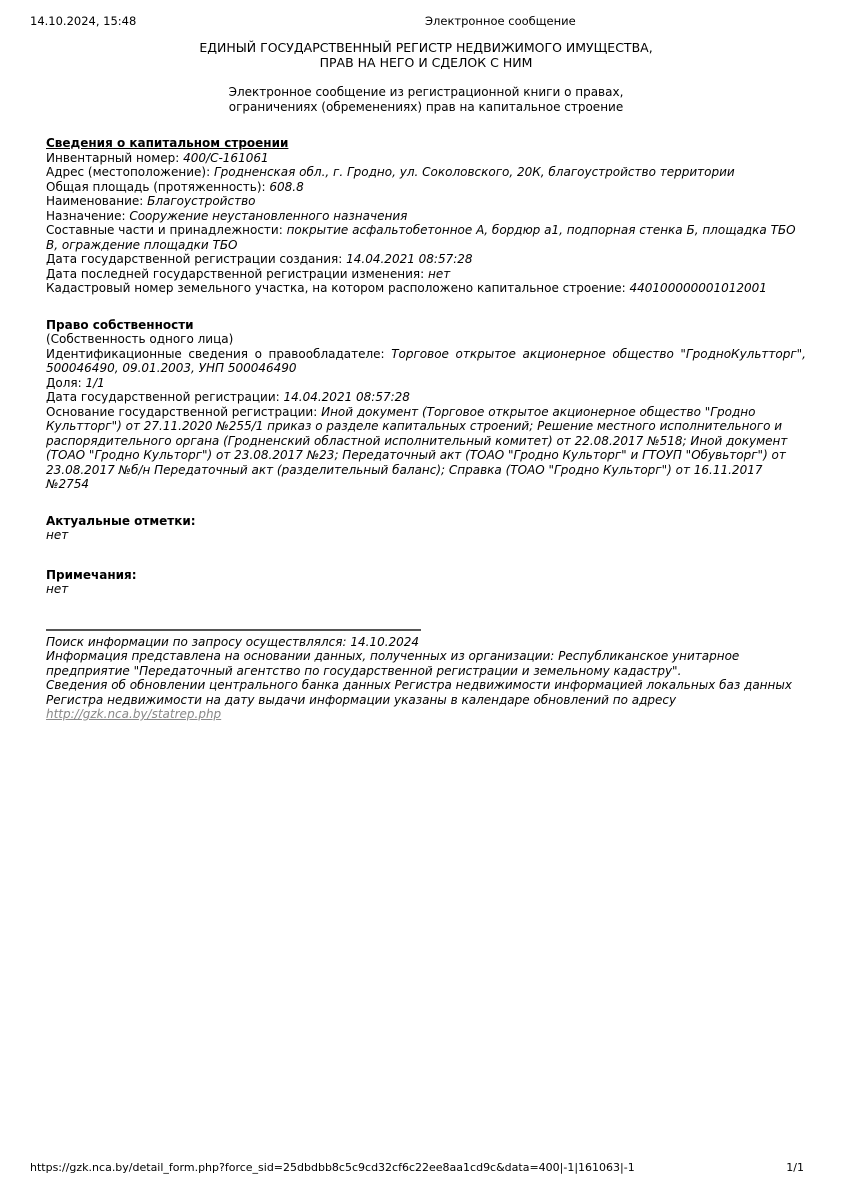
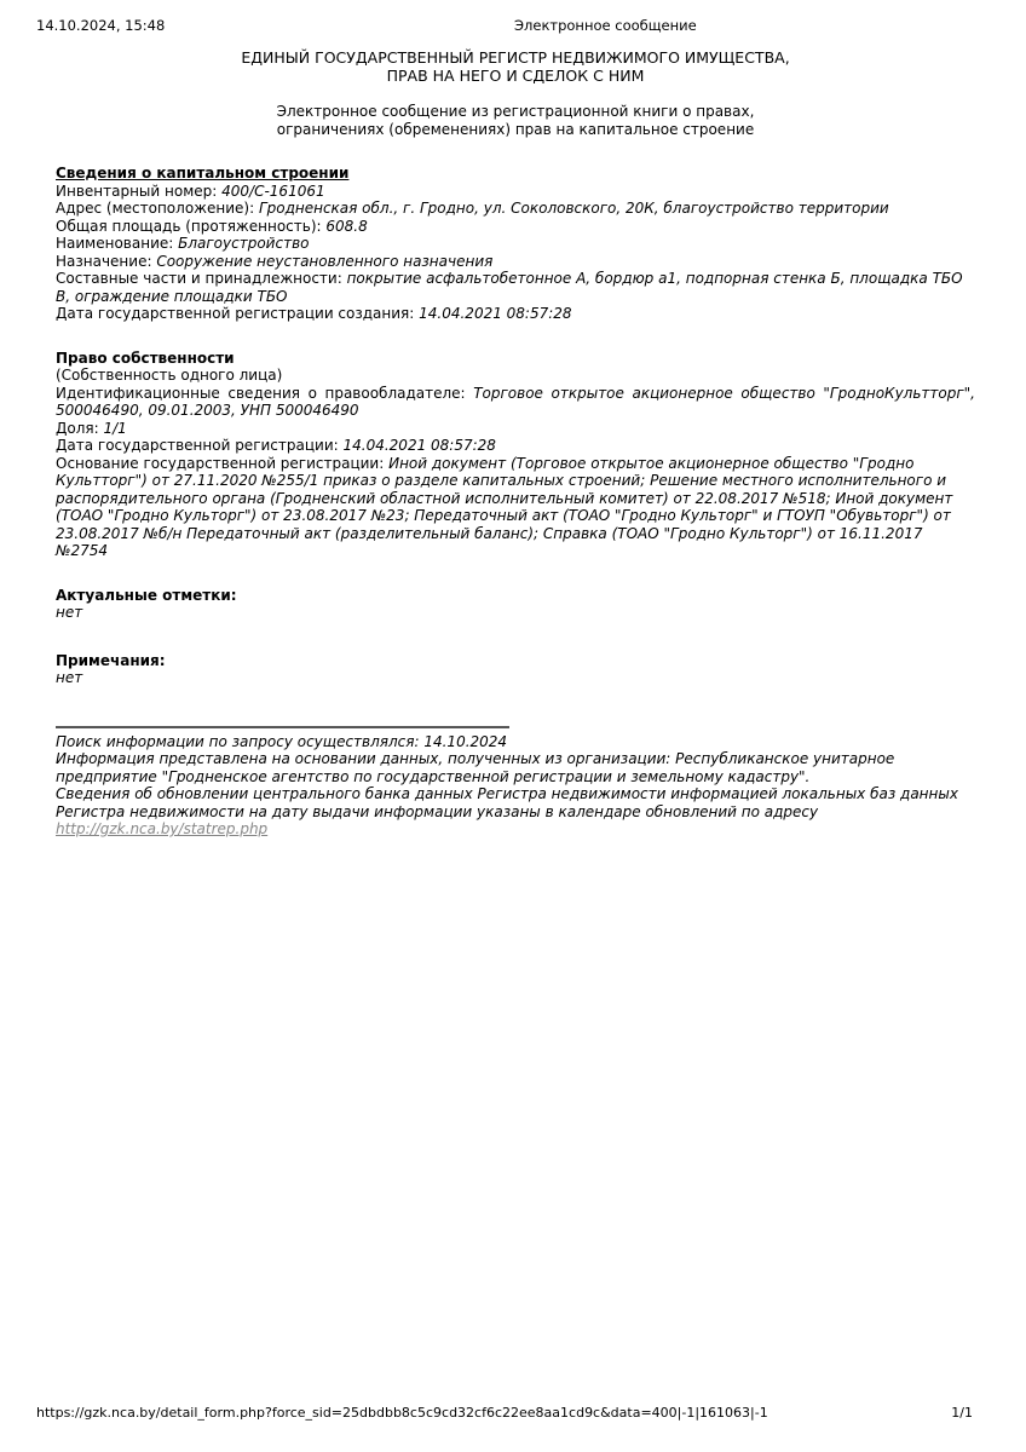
  14.10.2024, 15:48
  Электронное сообщение
  ЕДИНЫЙ ГОСУДАРСТВЕННЫЙ РЕГИСТР НЕДВИЖИМОГО ИМУЩЕСТВА,
  ПРАВ НА НЕГО И СДЕЛОК С НИМ
  Электронное сообщение из регистрационной книги о правах,
  ограничениях (обременениях) прав на капитальное строение
  Сведения о капитальном строении
  Инвентарный номер: 400/С-161061
  Адрес (местоположение): Гродненская обл., г. Гродно, ул. Соколовского, 20К, благоустройство территории
  Общая площадь (протяженность): 608.8
  Наименование: Благоустройство
  Назначение: Сооружение неустановленного назначения
  Составные части и принадлежности: покрытие асфальтобетонное А, бордюр а1, подпорная стенка Б, площадка ТБО В, ограждение площадки ТБО
  Дата государственной регистрации создания: 14.04.2021 08:57:28
- Дата последней государственной регистрации изменения: нет
- Кадастровый номер земельного участка, на котором расположено капитальное строение: 440100000001012001
  Право собственности
  (Собственность одного лица)
  Идентификационные сведения о правообладателе: Торговое открытое акционерное общество "ГродноКультторг", 500046490, 09.01.2003, УНП 500046490
  Доля: 1/1
  Дата государственной регистрации: 14.04.2021 08:57:28
  Основание государственной регистрации: Иной документ (Торговое открытое акционерное общество "Гродно Культторг") от 27.11.2020 №255/1 приказ о разделе капитальных строений; Решение местного исполнительного и распорядительного органа (Гродненский областной исполнительный комитет) от 22.08.2017 №518; Иной документ (ТОАО "Гродно Культорг") от 23.08.2017 №23; Передаточный акт (ТОАО "Гродно Культорг" и ГТОУП "Обувьторг") от 23.08.2017 №б/н Передаточный акт (разделительный баланс); Справка (ТОАО "Гродно Культорг") от 16.11.2017 №2754
  Актуальные отметки:
  нет
  Примечания:
  нет
  Поиск информации по запросу осуществлялся: 14.10.2024
- Информация представлена на основании данных, полученных из организации: Республиканское унитарное предприятие "Передаточный агентство по государственной регистрации и земельному кадастру".
+ Информация представлена на основании данных, полученных из организации: Республиканское унитарное предприятие "Гродненское агентство по государственной регистрации и земельному кадастру".
  Сведения об обновлении центрального банка данных Регистра недвижимости информацией локальных баз данных Регистра недвижимости на дату выдачи информации указаны в календаре обновлений по адресу
  http://gzk.nca.by/statrep.php
  https://gzk.nca.by/detail_form.php?force_sid=25dbdbb8c5c9cd32cf6c22ee8aa1cd9c&data=400|-1|161063|-1
  1/1
